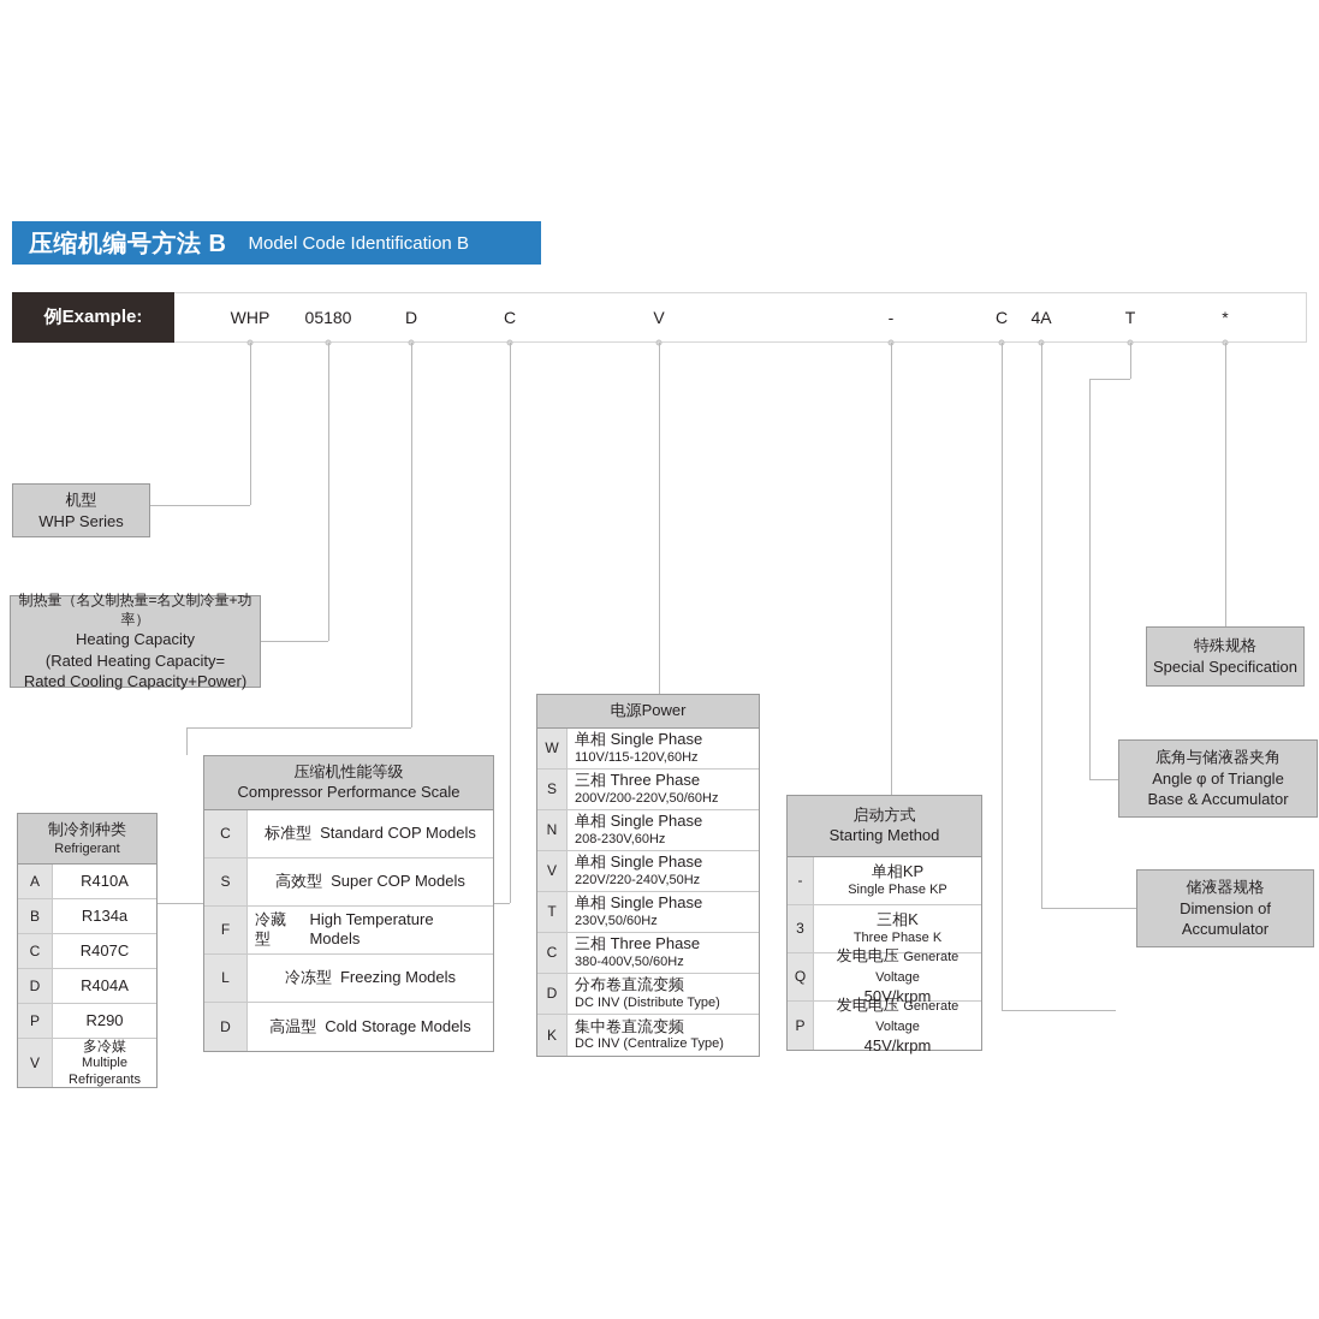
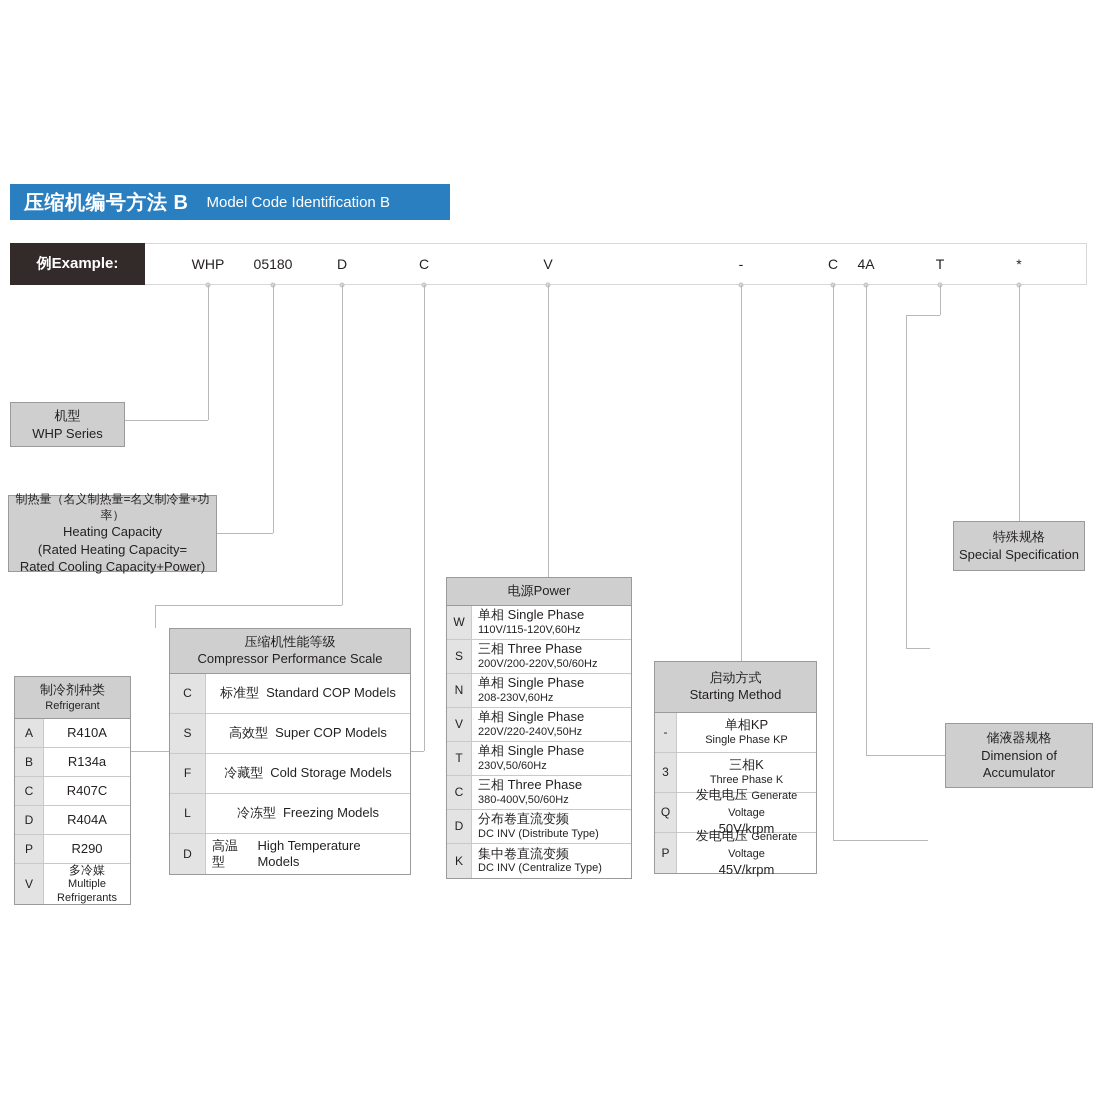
  压缩机编号方法 B
  Model Code Identification B
  例Example:
  WHP
  05180
  D
  C
  V
  -
  C
  4A
  T
  *
  机型
  WHP Series
  制热量（名义制热量=名义制冷量+功率）
  Heating Capacity
  (Rated Heating Capacity=
  Rated Cooling Capacity+Power)
  特殊规格
  Special Specification
- 底角与储液器夹角
- Angle φ of Triangle
- Base & Accumulator
  储液器规格
  Dimension of
  Accumulator
  制冷剂种类
  Refrigerant
  A
  R410A
  B
  R134a
  C
  R407C
  D
  R404A
  P
  R290
  V
  多冷媒
  Multiple
  Refrigerants
  压缩机性能等级
  Compressor Performance Scale
  C
  标准型
  Standard COP Models
  S
  高效型
  Super COP Models
  F
  冷藏型
- High Temperature Models
+ Cold Storage Models
  L
  冷冻型
  Freezing Models
  D
  高温型
- Cold Storage Models
+ High Temperature Models
  电源Power
  W
  单相 Single Phase
  110V/115-120V,60Hz
  S
  三相 Three Phase
  200V/200-220V,50/60Hz
  N
  单相 Single Phase
  208-230V,60Hz
  V
  单相 Single Phase
  220V/220-240V,50Hz
  T
  单相 Single Phase
  230V,50/60Hz
  C
  三相 Three Phase
  380-400V,50/60Hz
  D
  分布卷直流变频
  DC INV (Distribute Type)
  K
  集中卷直流变频
  DC INV (Centralize Type)
  启动方式
  Starting Method
  -
  单相KP
  Single Phase KP
  3
  三相K
  Three Phase K
  Q
  发电电压 Generate Voltage
  50V/krpm
  P
  发电电压 Generate Voltage
  45V/krpm
